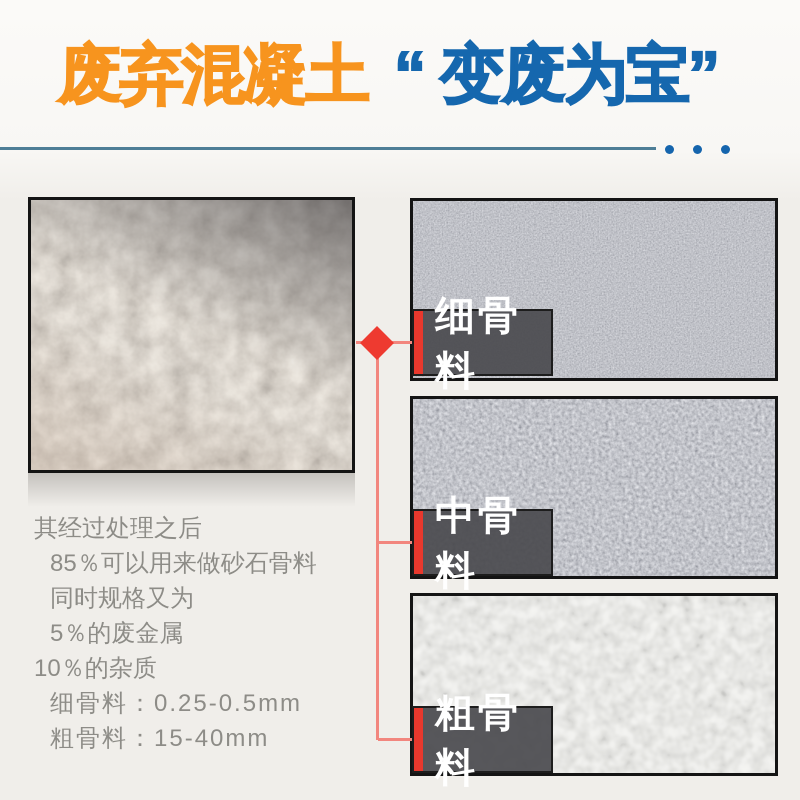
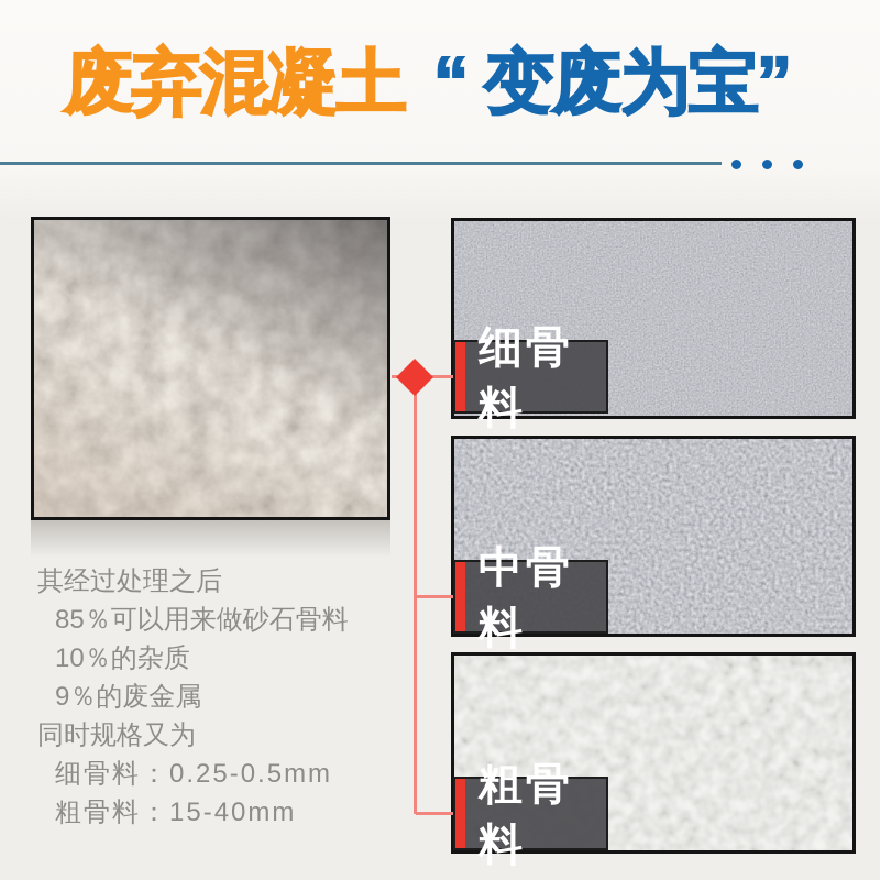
  废弃混凝土 “ 变废为宝”
  细骨料
  中骨料
  粗骨料
  其经过处理之后
  85％可以用来做砂石骨料
- 同时规格又为
+ 10％的杂质
- 5％的废金属
+ 9％的废金属
- 10％的杂质
+ 同时规格又为
  细骨料：0.25-0.5mm
  粗骨料：15-40mm
